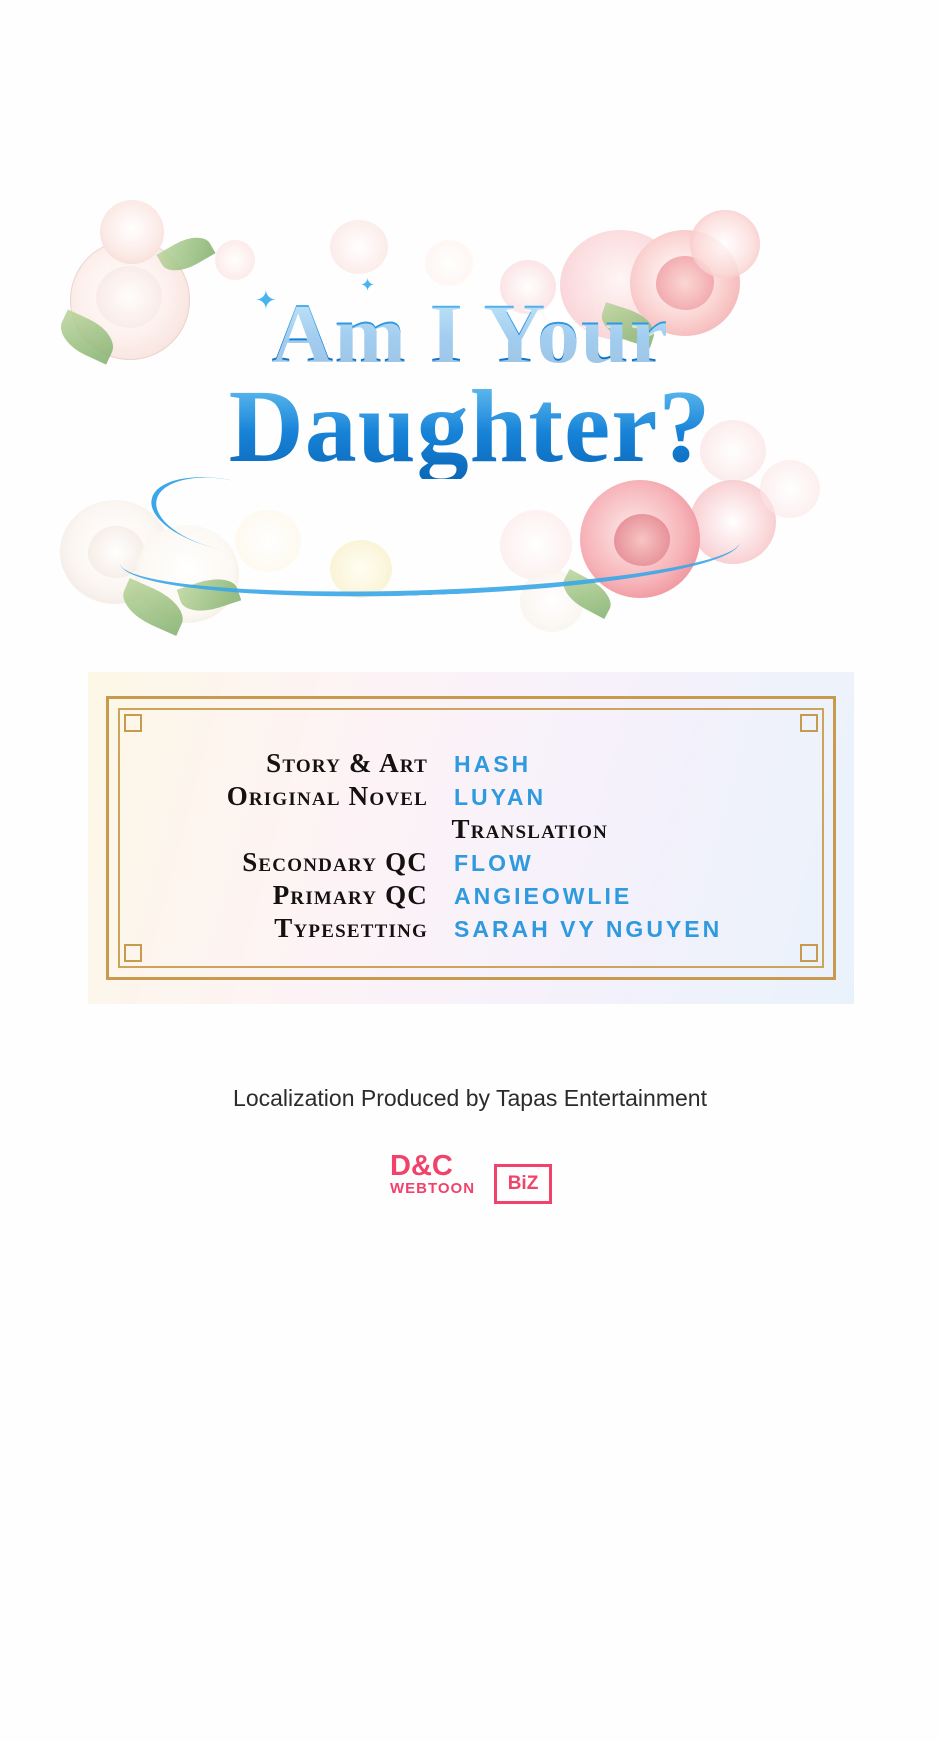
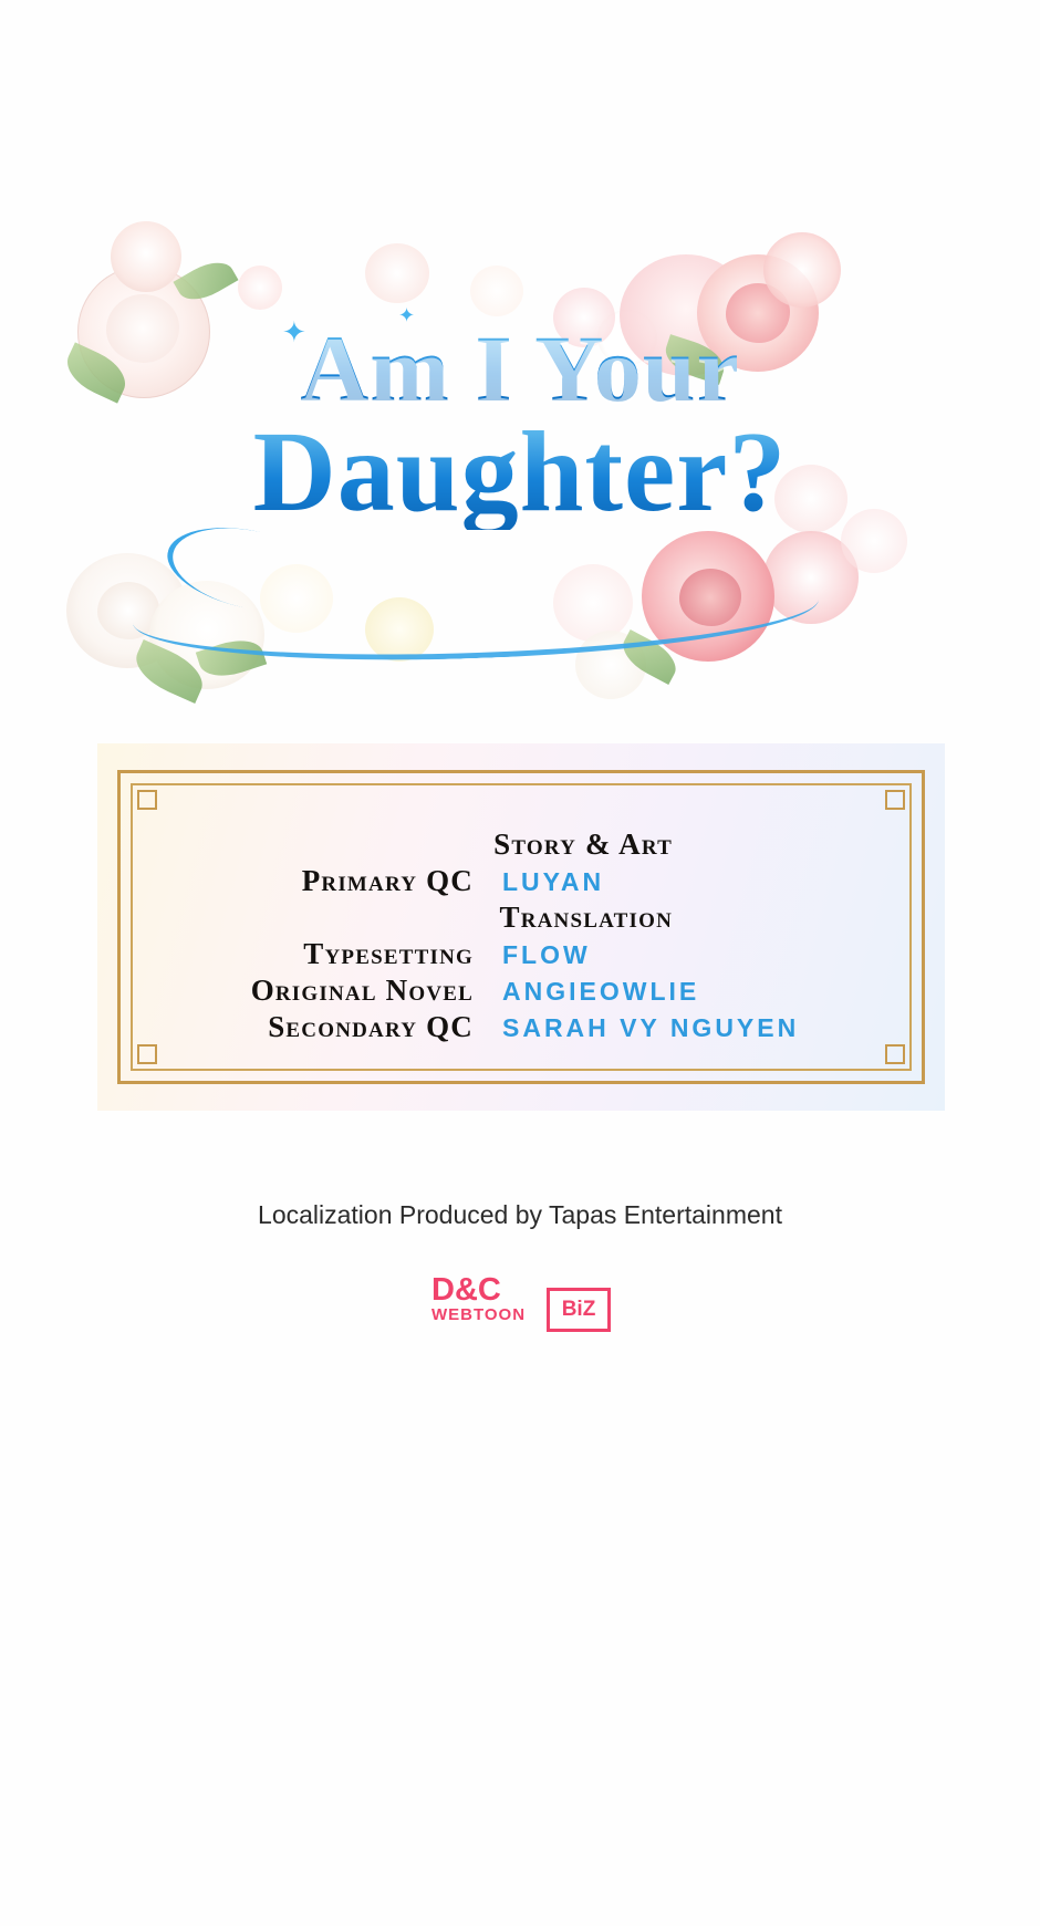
  ✦
  Am I Your
  Daughter?
  Story & Art
- HASH
- Original Novel
+ Primary QC
  LUYAN
  Translation
- Secondary QC
+ Typesetting
  FLOW
- Primary QC
+ Original Novel
  ANGIEOWLIE
- Typesetting
+ Secondary QC
  SARAH VY NGUYEN
  Localization Produced by Tapas Entertainment
  D&C
  WEBTOON
  BiZ
